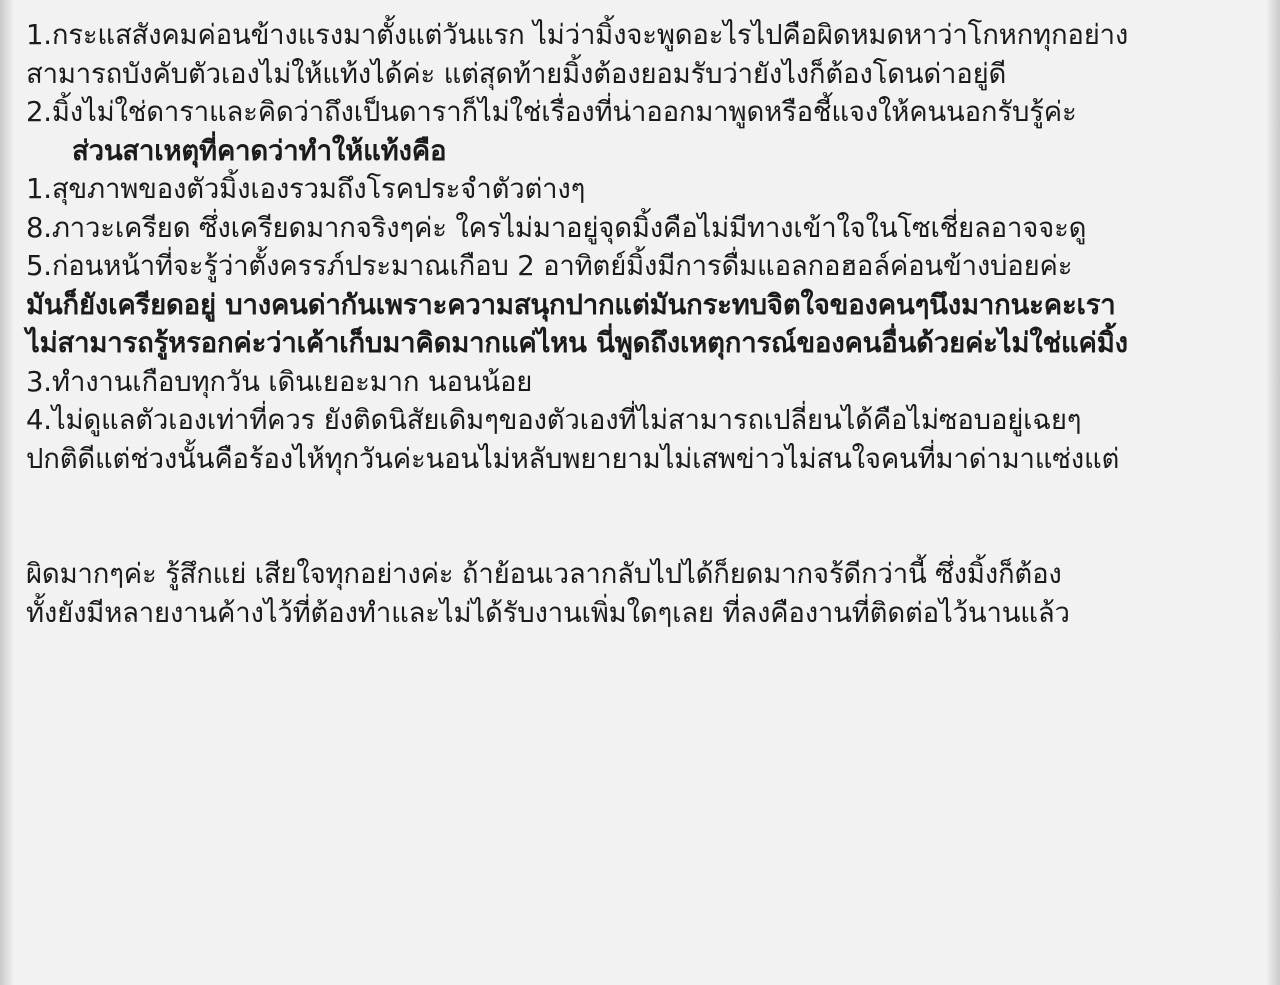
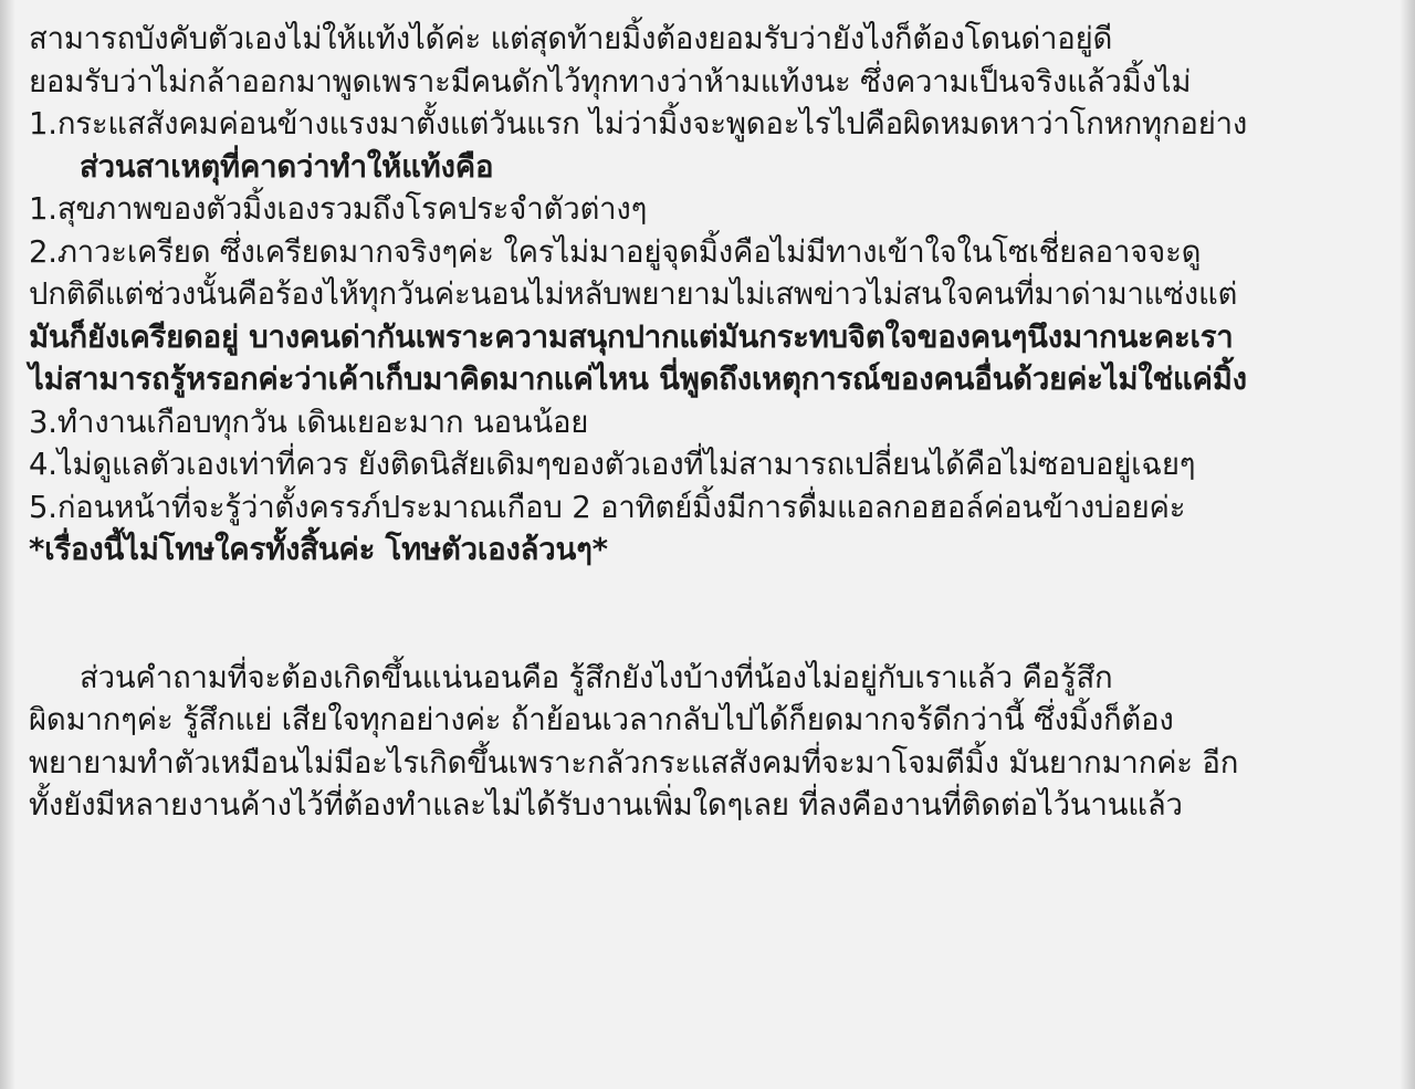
- 1.กระแสสังคมค่อนข้างแรงมาตั้งแต่วันแรก ไม่ว่ามิ้งจะพูดอะไรไปคือผิดหมดหาว่าโกหกทุกอย่าง
+ สามารถบังคับตัวเองไม่ให้แท้งได้ค่ะ แต่สุดท้ายมิ้งต้องยอมรับว่ายังไงก็ต้องโดนด่าอยู่ดี
+ ยอมรับว่าไม่กล้าออกมาพูดเพราะมีคนดักไว้ทุกทางว่าห้ามแท้งนะ ซึ่งความเป็นจริงแล้วมิ้งไม่
- สามารถบังคับตัวเองไม่ให้แท้งได้ค่ะ แต่สุดท้ายมิ้งต้องยอมรับว่ายังไงก็ต้องโดนด่าอยู่ดี
+ 1.กระแสสังคมค่อนข้างแรงมาตั้งแต่วันแรก ไม่ว่ามิ้งจะพูดอะไรไปคือผิดหมดหาว่าโกหกทุกอย่าง
- 2.มิ้งไม่ใช่ดาราและคิดว่าถึงเป็นดาราก็ไม่ใช่เรื่องที่น่าออกมาพูดหรือชี้แจงให้คนนอกรับรู้ค่ะ
  ส่วนสาเหตุที่คาดว่าทำให้แท้งคือ
  1.สุขภาพของตัวมิ้งเองรวมถึงโรคประจำตัวต่างๆ
- 8.ภาวะเครียด ซึ่งเครียดมากจริงๆค่ะ ใครไม่มาอยู่จุดมิ้งคือไม่มีทางเข้าใจในโซเชี่ยลอาจจะดู
+ 2.ภาวะเครียด ซึ่งเครียดมากจริงๆค่ะ ใครไม่มาอยู่จุดมิ้งคือไม่มีทางเข้าใจในโซเชี่ยลอาจจะดู
- 5.ก่อนหน้าที่จะรู้ว่าตั้งครรภ์ประมาณเกือบ 2 อาทิตย์มิ้งมีการดื่มแอลกอฮอล์ค่อนข้างบ่อยค่ะ
+ ปกติดีแต่ช่วงนั้นคือร้องไห้ทุกวันค่ะนอนไม่หลับพยายามไม่เสพข่าวไม่สนใจคนที่มาด่ามาแซ่งแต่
  มันก็ยังเครียดอยู่ บางคนด่ากันเพราะความสนุกปากแต่มันกระทบจิตใจของคนๆนึงมากนะคะเรา
  ไม่สามารถรู้หรอกค่ะว่าเค้าเก็บมาคิดมากแค่ไหน นี่พูดถึงเหตุการณ์ของคนอื่นด้วยค่ะไม่ใช่แค่มิ้ง
  3.ทำงานเกือบทุกวัน เดินเยอะมาก นอนน้อย
  4.ไม่ดูแลตัวเองเท่าที่ควร ยังติดนิสัยเดิมๆของตัวเองที่ไม่สามารถเปลี่ยนได้คือไม่ซอบอยู่เฉยๆ
- ปกติดีแต่ช่วงนั้นคือร้องไห้ทุกวันค่ะนอนไม่หลับพยายามไม่เสพข่าวไม่สนใจคนที่มาด่ามาแซ่งแต่
+ 5.ก่อนหน้าที่จะรู้ว่าตั้งครรภ์ประมาณเกือบ 2 อาทิตย์มิ้งมีการดื่มแอลกอฮอล์ค่อนข้างบ่อยค่ะ
+ *เรื่องนี้ไม่โทษใครทั้งสิ้นค่ะ โทษตัวเองล้วนๆ*
+ ส่วนคำถามที่จะต้องเกิดขึ้นแน่นอนคือ รู้สึกยังไงบ้างที่น้องไม่อยู่กับเราแล้ว คือรู้สึก
  ผิดมากๆค่ะ รู้สึกแย่ เสียใจทุกอย่างค่ะ ถ้าย้อนเวลากลับไปได้ก็ยดมากจร้ดีกว่านี้ ซึ่งมิ้งก็ต้อง
+ พยายามทำตัวเหมือนไม่มีอะไรเกิดขึ้นเพราะกลัวกระแสสังคมที่จะมาโจมตีมิ้ง มันยากมากค่ะ อีก
  ทั้งยังมีหลายงานค้างไว้ที่ต้องทำและไม่ได้รับงานเพิ่มใดๆเลย ที่ลงคืองานที่ติดต่อไว้นานแล้ว
